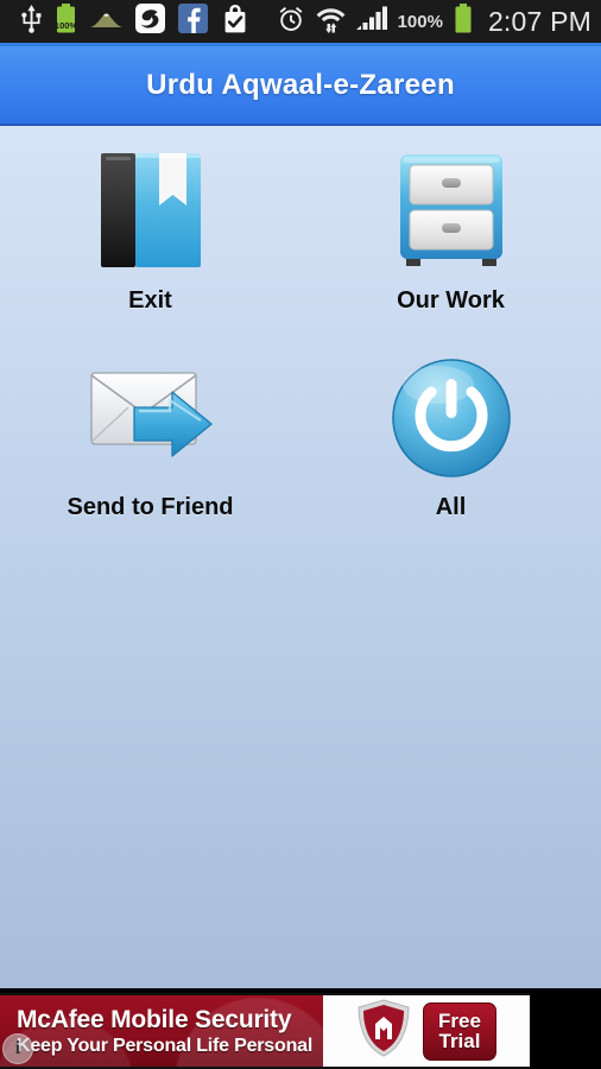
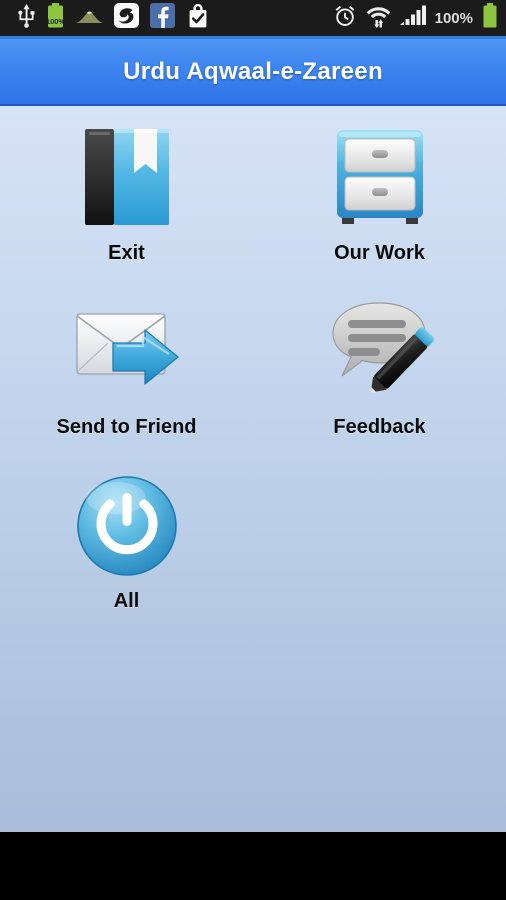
  100%
  100%
- 2:07 PM
  Urdu Aqwaal-e-Zareen
  Exit
  Our Work
  Send to Friend
+ Feedback
  All
- McAfee Mobile Security
- Keep Your Personal Life Personal
- i
- Free
- Trial
